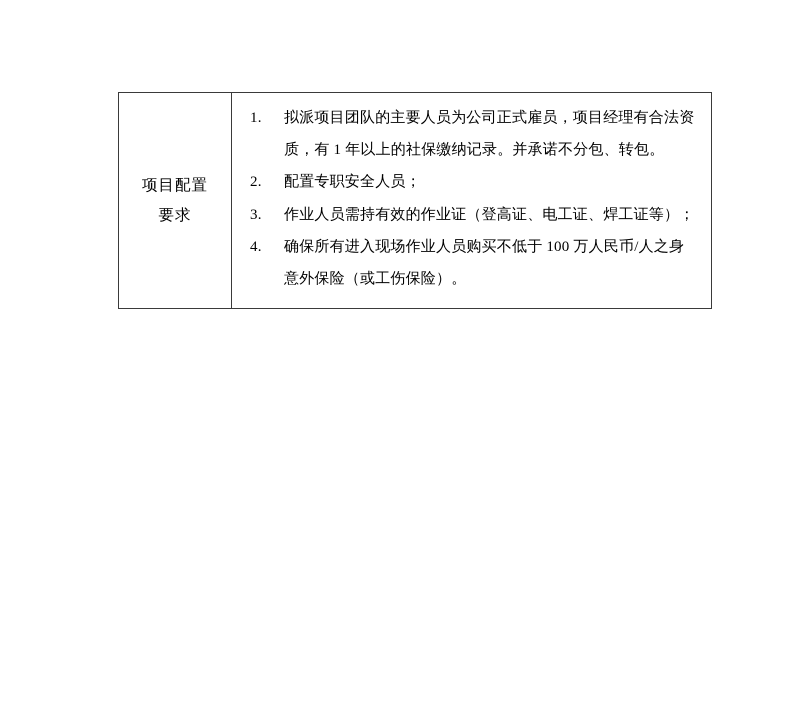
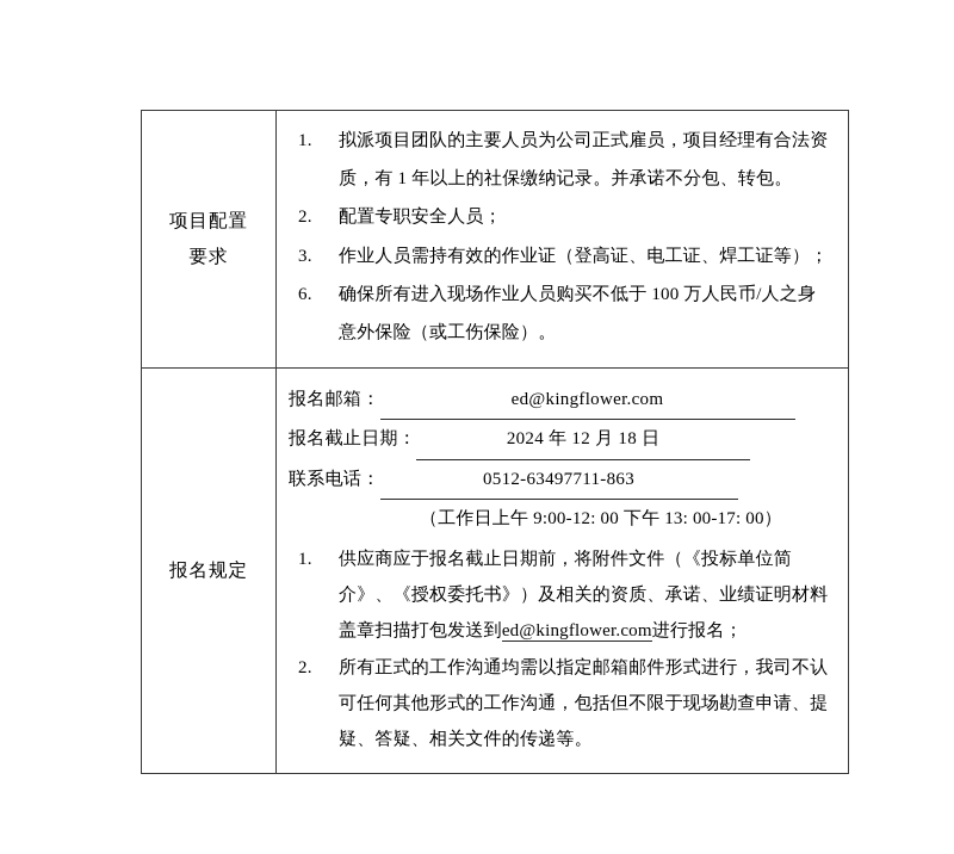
- 项目配置 要求	1. 拟派项目团队的主要人员为公司正式雇员，项目经理有合法资质，有 1 年以上的社保缴纳记录。并承诺不分包、转包。 2. 配置专职安全人员； 3. 作业人员需持有效的作业证（登高证、电工证、焊工证等）； 4. 确保所有进入现场作业人员购买不低于 100 万人民币/人之身意外保险（或工伤保险）。
+ 项目配置 要求	1. 拟派项目团队的主要人员为公司正式雇员，项目经理有合法资质，有 1 年以上的社保缴纳记录。并承诺不分包、转包。 2. 配置专职安全人员； 3. 作业人员需持有效的作业证（登高证、电工证、焊工证等）； 6. 确保所有进入现场作业人员购买不低于 100 万人民币/人之身意外保险（或工伤保险）。
+ 报名规定	报名邮箱： ed@kingflower.com 报名截止日期： 2024 年 12 月 18 日 联系电话： 0512-63497711-863 （工作日上午 9:00-12: 00 下午 13: 00-17: 00） 1. 供应商应于报名截止日期前，将附件文件（《投标单位简介》、《授权委托书》）及相关的资质、承诺、业绩证明材料盖章扫描打包发送到ed@kingflower.com进行报名； 2. 所有正式的工作沟通均需以指定邮箱邮件形式进行，我司不认可任何其他形式的工作沟通，包括但不限于现场勘查申请、提疑、答疑、相关文件的传递等。
